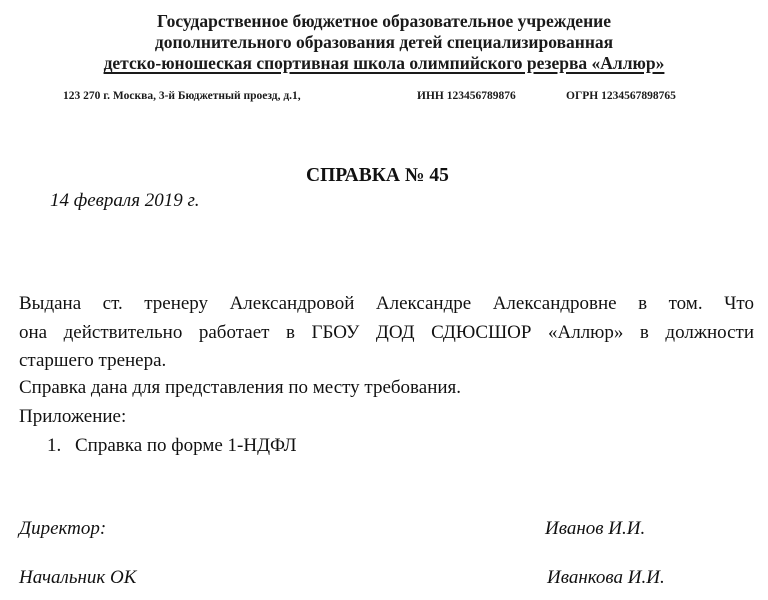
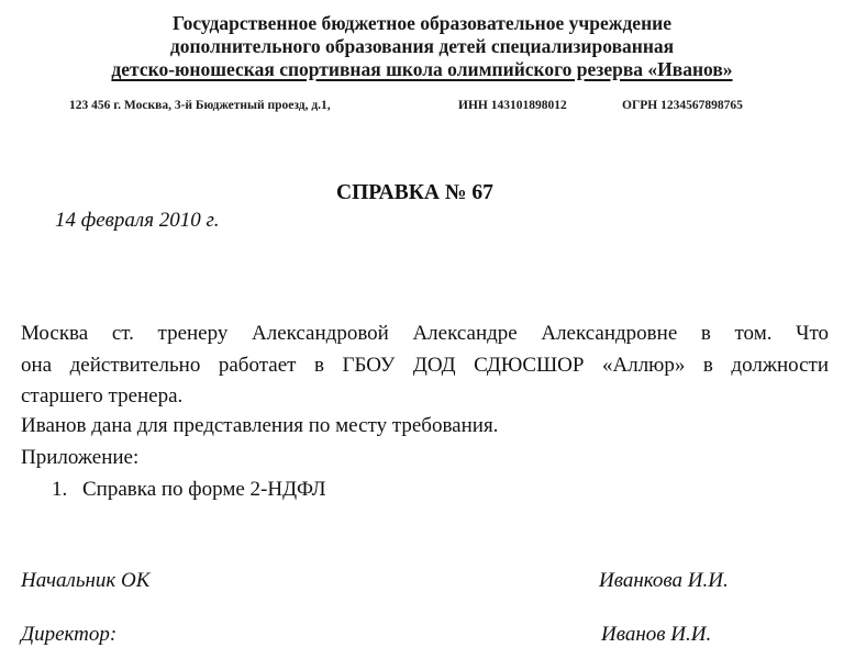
  Государственное бюджетное образовательное учреждение
  дополнительного образования детей специализированная
- детско-юношеская спортивная школа олимпийского резерва «Аллюр»
+ детско-юношеская спортивная школа олимпийского резерва «Иванов»
- 123 270 г. Москва, 3-й Бюджетный проезд, д.1,
+ 123 456 г. Москва, 3-й Бюджетный проезд, д.1,
- ИНН 123456789876
+ ИНН 143101898012
  ОГРН 1234567898765
- СПРАВКА № 45
+ СПРАВКА № 67
- 14 февраля 2019 г.
+ 14 февраля 2010 г.
- Выдана ст. тренеру Александровой Александре Александровне в том. Что
+ Москва ст. тренеру Александровой Александре Александровне в том. Что
  она действительно работает в ГБОУ ДОД СДЮСШОР «Аллюр» в должности
  старшего тренера.
- Справка дана для представления по месту требования.
+ Иванов дана для представления по месту требования.
  Приложение:
- 1. Справка по форме 1-НДФЛ
+ 1. Справка по форме 2-НДФЛ
- Директор:
+ Начальник ОК
- Иванов И.И.
+ Иванкова И.И.
- Начальник ОК
+ Директор:
- Иванкова И.И.
+ Иванов И.И.
